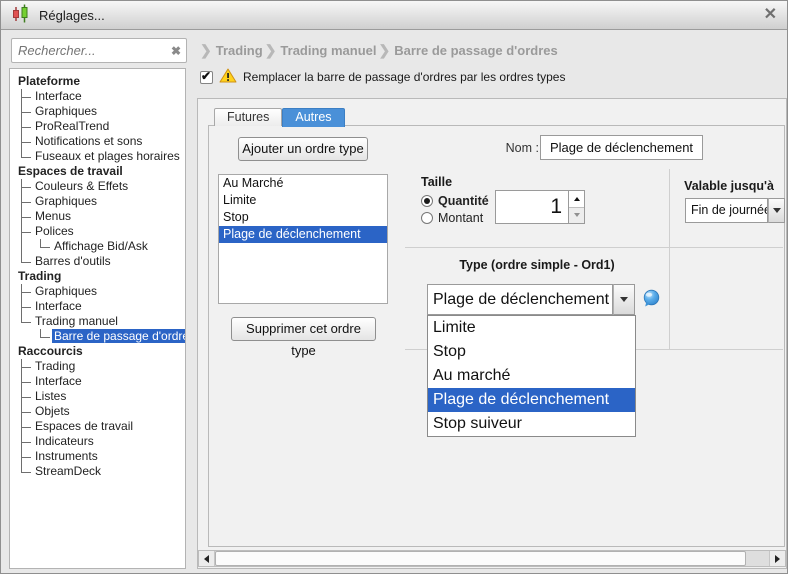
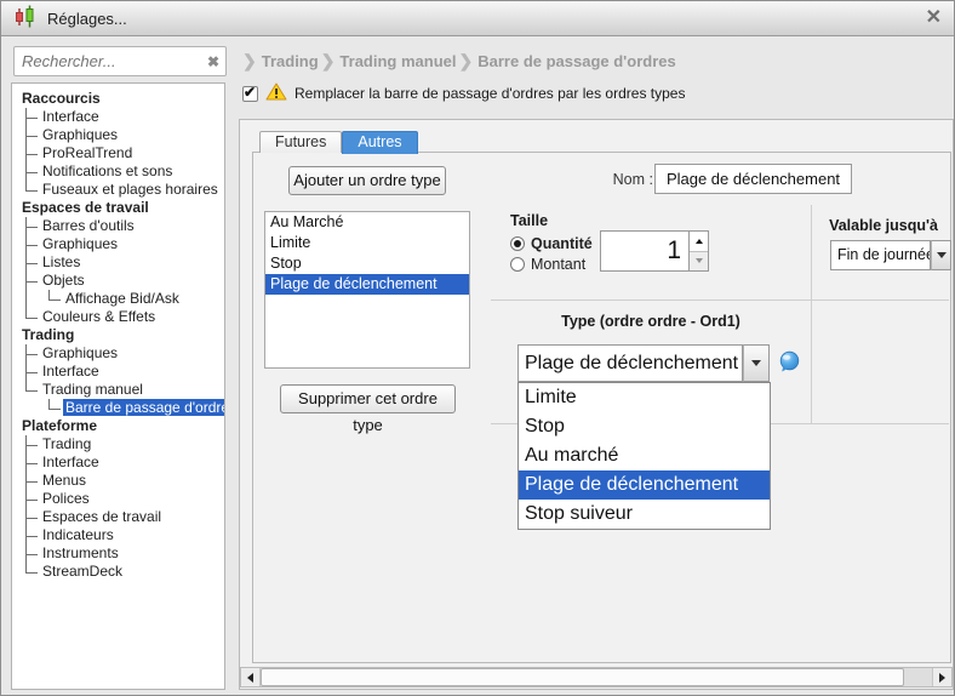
  Réglages...
  ✕
  Rechercher...
  ✖
- Plateforme
+ Raccourcis
  Interface
  Graphiques
  ProRealTrend
  Notifications et sons
  Fuseaux et plages horaires
  Espaces de travail
- Couleurs & Effets
+ Barres d'outils
  Graphiques
- Menus
+ Listes
- Polices
+ Objets
  Affichage Bid/Ask
- Barres d'outils
+ Couleurs & Effets
  Trading
  Graphiques
  Interface
  Trading manuel
  Barre de passage d'ordr
- Raccourcis
+ Plateforme
  Trading
  Interface
- Listes
+ Menus
- Objets
+ Polices
  Espaces de travail
  Indicateurs
  Instruments
  StreamDeck
  ❯
  Trading
  ❯
  Trading manuel
  ❯
  Barre de passage d'ordres
  ✔
  Remplacer la barre de passage d'ordres par les ordres types
  Futures
  Autres
  Ajouter un ordre type
  Nom :
  Plage de déclenchement
  Au Marché
  Limite
  Stop
  Plage de déclenchement
  Supprimer cet ordre type
  Taille
  1
  Valable jusqu'à
  Fin de journé
- Type (ordre simple - Ord1)
+ Type (ordre ordre - Ord1)
  Plage de déclenchement
  Limite
  Stop
  Au marché
  Plage de déclenchement
  Stop suiveur
  Quantité
  Montant
